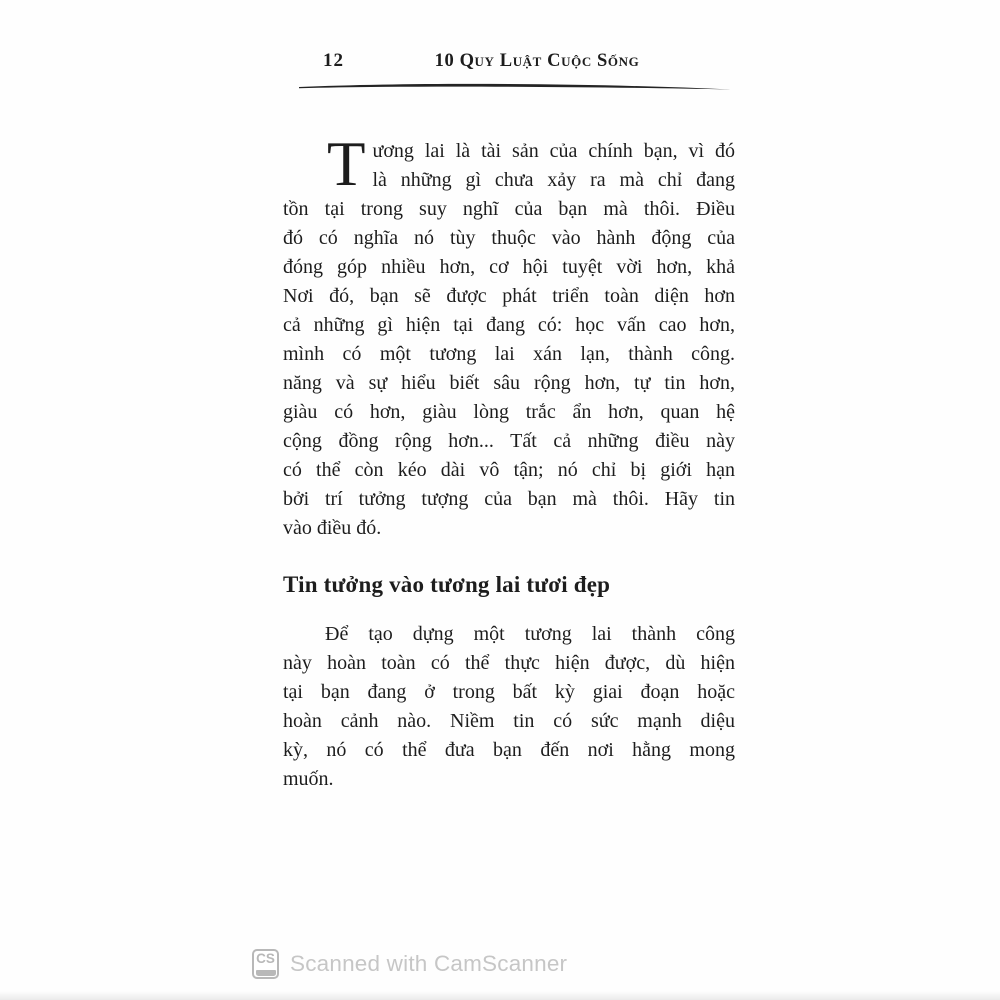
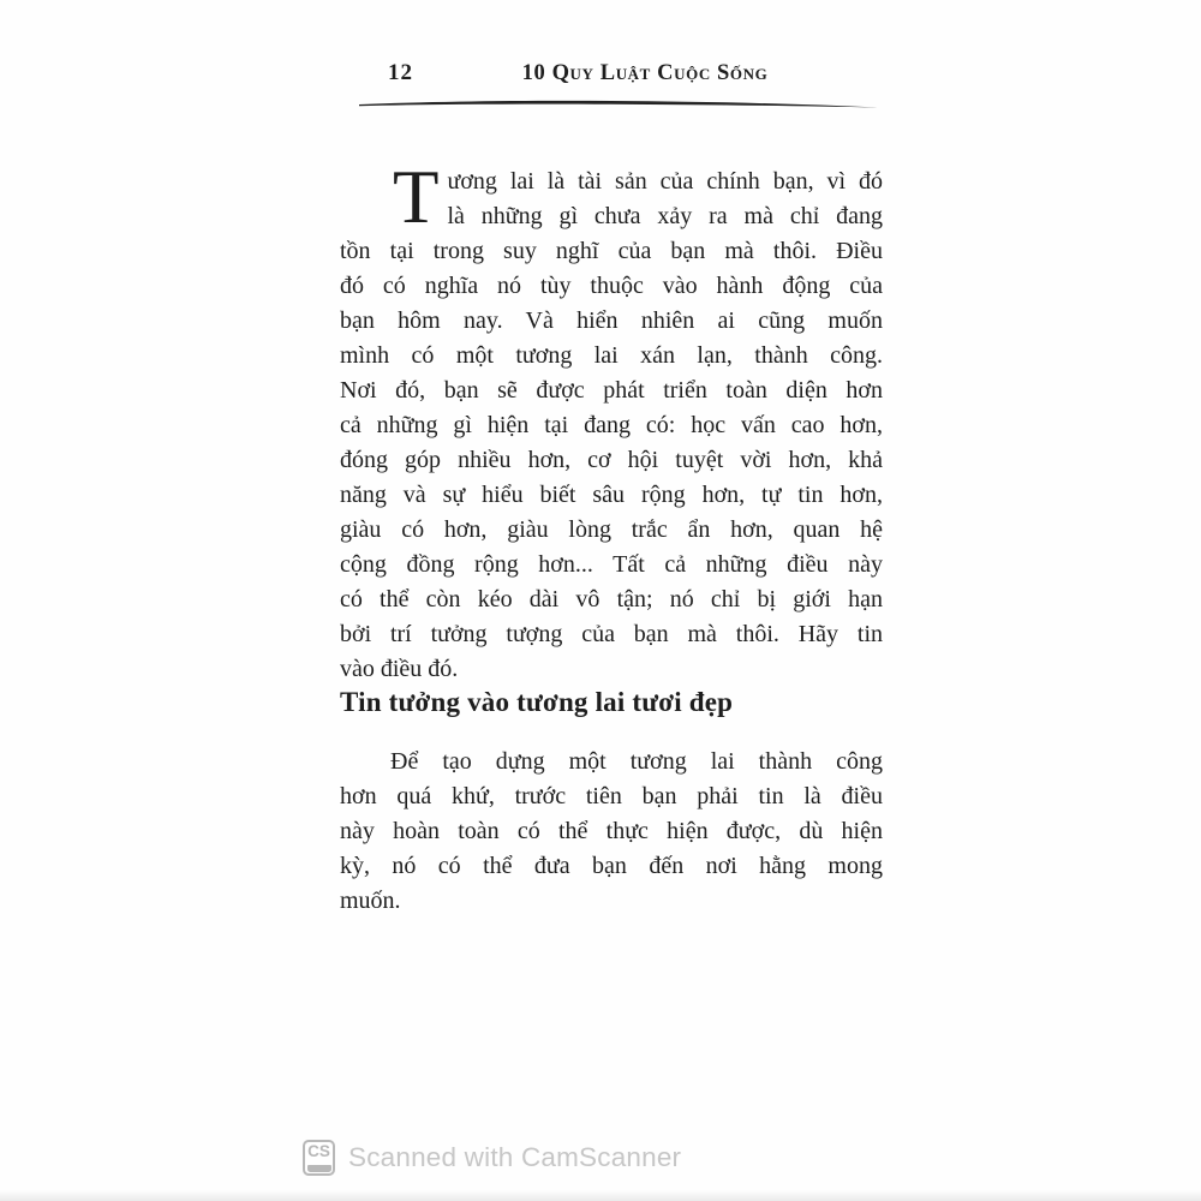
  12
  10 Quy Luật Cuộc Sống
  T
  ương lai là tài sản của chính bạn, vì đó
  là những gì chưa xảy ra mà chỉ đang
  tồn tại trong suy nghĩ của bạn mà thôi. Điều
  đó có nghĩa nó tùy thuộc vào hành động của
+ bạn hôm nay. Và hiển nhiên ai cũng muốn
- đóng góp nhiều hơn, cơ hội tuyệt vời hơn, khả
+ mình có một tương lai xán lạn, thành công.
  Nơi đó, bạn sẽ được phát triển toàn diện hơn
  cả những gì hiện tại đang có: học vấn cao hơn,
- mình có một tương lai xán lạn, thành công.
+ đóng góp nhiều hơn, cơ hội tuyệt vời hơn, khả
  năng và sự hiểu biết sâu rộng hơn, tự tin hơn,
  giàu có hơn, giàu lòng trắc ẩn hơn, quan hệ
  cộng đồng rộng hơn... Tất cả những điều này
  có thể còn kéo dài vô tận; nó chỉ bị giới hạn
  bởi trí tưởng tượng của bạn mà thôi. Hãy tin
  vào điều đó.
  Tin tưởng vào tương lai tươi đẹp
  Để tạo dựng một tương lai thành công
+ hơn quá khứ, trước tiên bạn phải tin là điều
  này hoàn toàn có thể thực hiện được, dù hiện
- tại bạn đang ở trong bất kỳ giai đoạn hoặc
- hoàn cảnh nào. Niềm tin có sức mạnh diệu
  kỳ, nó có thể đưa bạn đến nơi hằng mong
  muốn.
  CS
  Scanned with CamScanner
